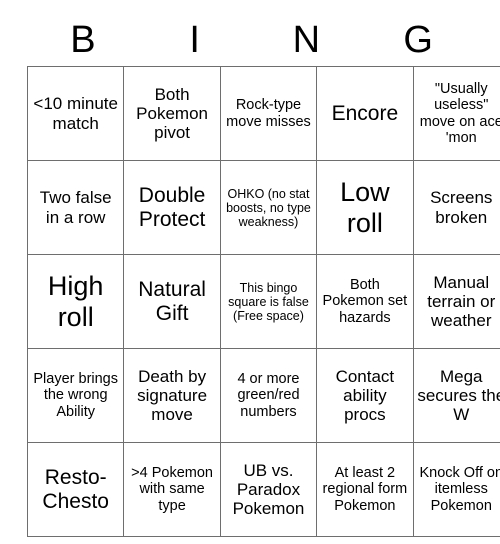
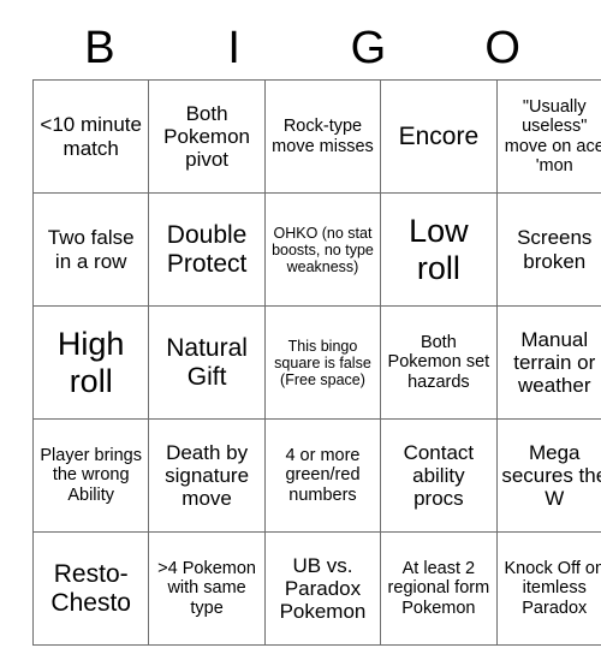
  B
  I
- N
  G
+ O
  <10 minute match	Both Pokemon pivot	Rock-type move misses	Encore	"Usually useless" move on ace 'mon
  Two false in a row	Double Protect	OHKO (no stat boosts, no type weakness)	Low roll	Screens broken
  High roll	Natural Gift	This bingo square is false (Free space)	Both Pokemon set hazards	Manual terrain or weather
  Player brings the wrong Ability	Death by signature move	4 or more green/red numbers	Contact ability procs	Mega secures th W
- Resto-Chesto	>4 Pokemon with same type	UB vs. Paradox Pokemon	At least 2 regional form Pokemon	Knock Off on itemless Pokemon
+ Resto-Chesto	>4 Pokemon with same type	UB vs. Paradox Pokemon	At least 2 regional form Pokemon	Knock Off on itemless Paradox
